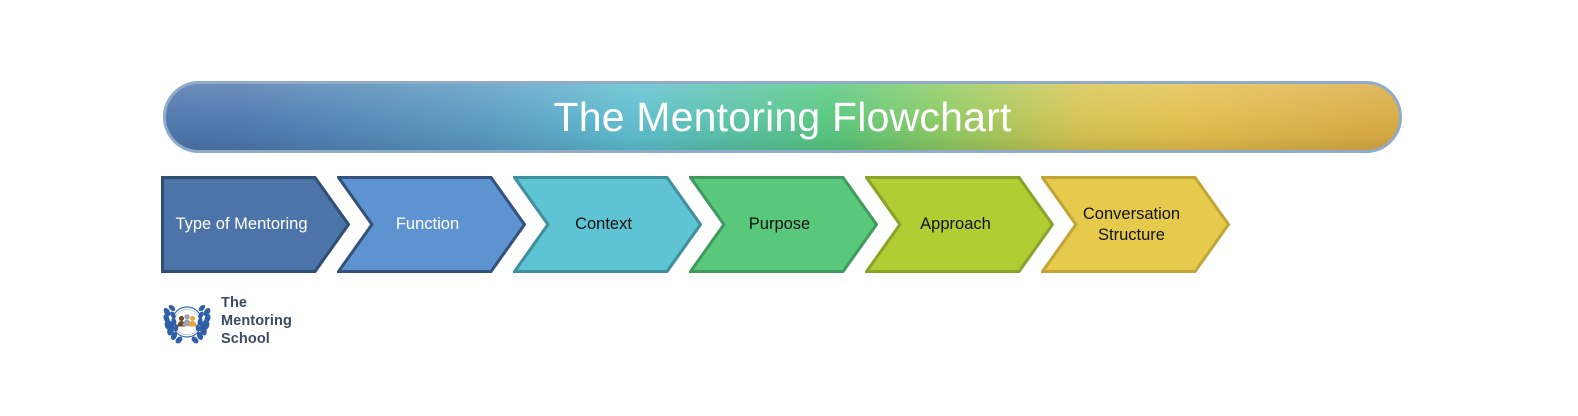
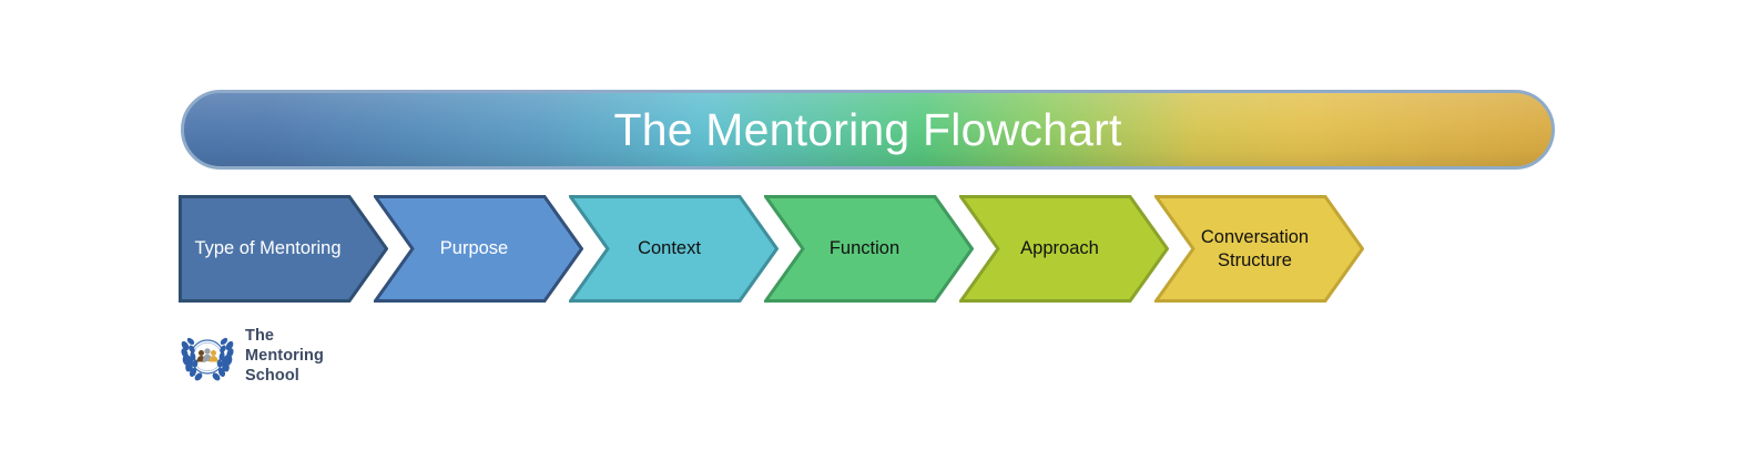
  The Mentoring Flowchart
  Type of Mentoring
- Function
+ Purpose
  Context
- Purpose
+ Function
  Approach
  Conversation
  Structure
  The
  Mentoring
  School
